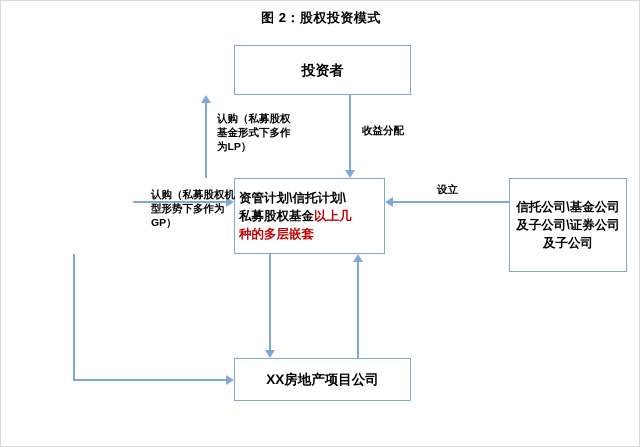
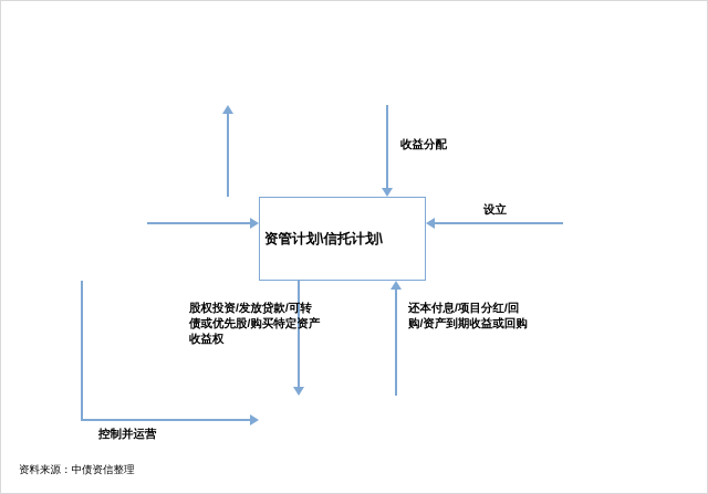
- 图 2：股权投资模式
- 投资者
  资管计划\信托计划\
- 私募股权基金以上几
- 种的多层嵌套
- 信托公司\基金公司及子公司\证券公司及子公司
- XX房地产项目公司
- 认购（私募股权基金形式下多作为LP）
  收益分配
- 认购（私募股权机型形势下多作为GP）
  设立
+ 股权投资/发放贷款/可转债或优先股/购买特定资产收益权
+ 还本付息/项目分红/回购/资产到期收益或回购
+ 控制并运营
+ 资料来源：中债资信整理
